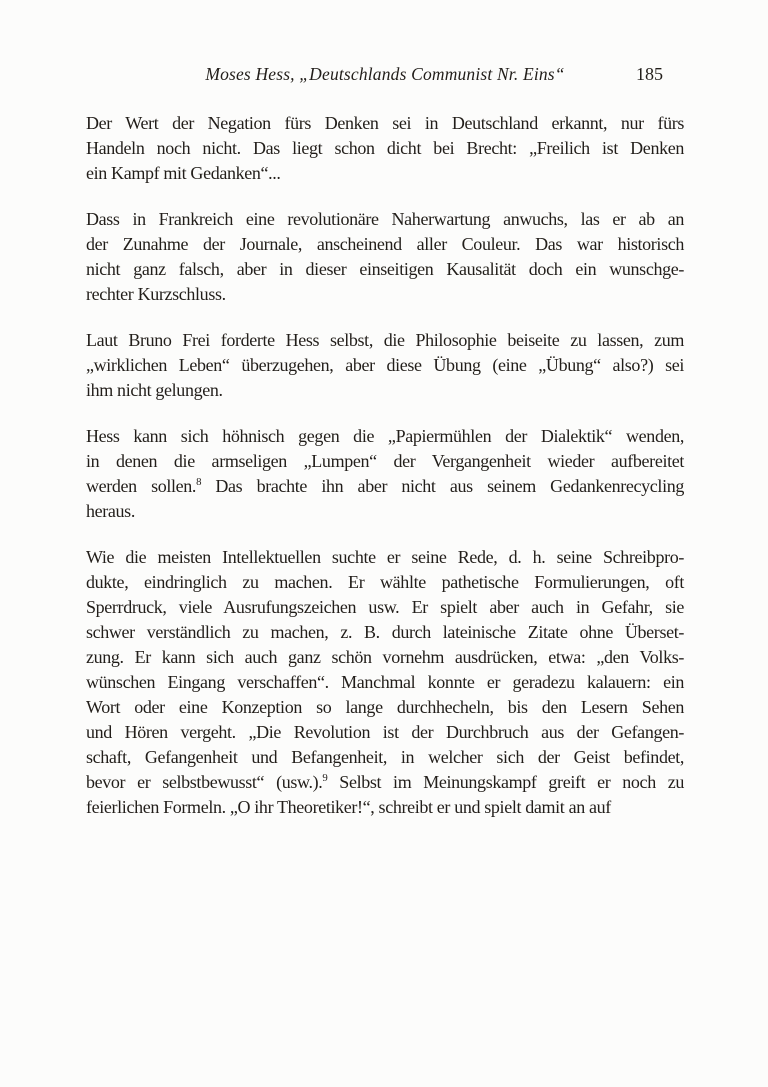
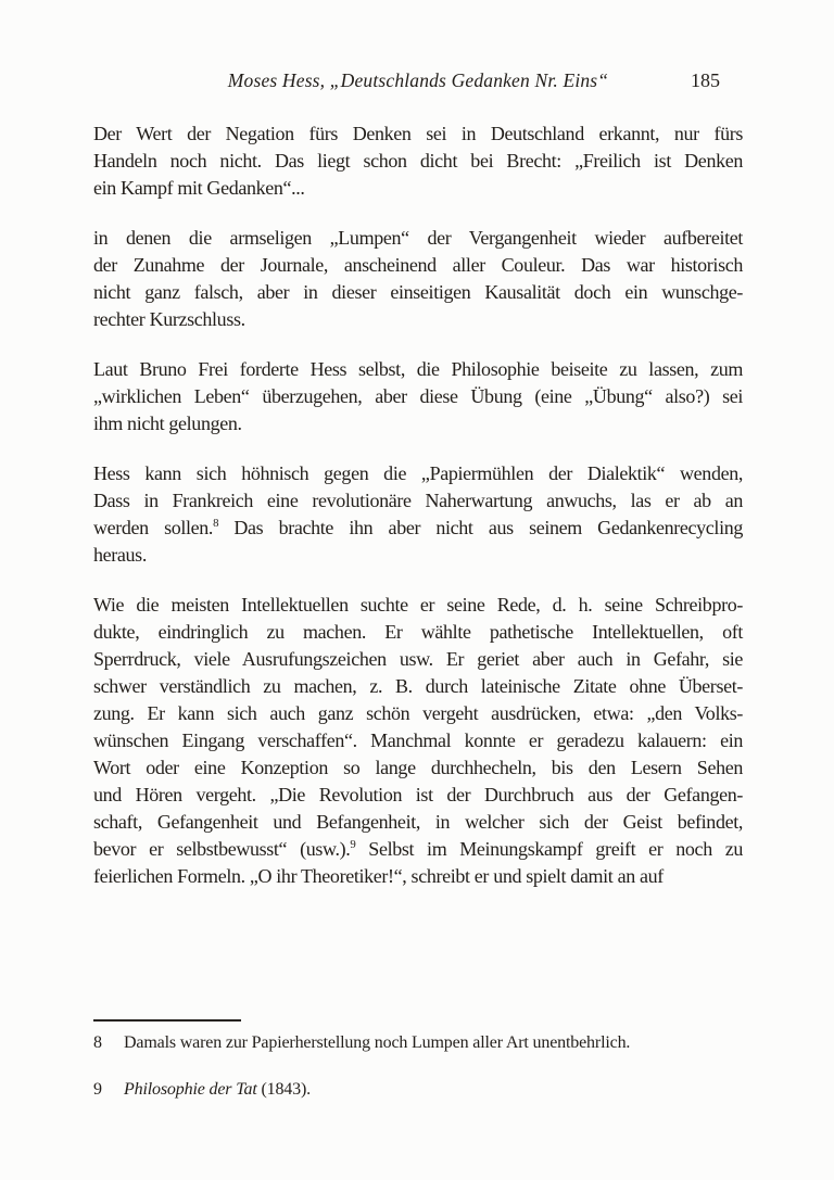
- Moses Hess, „Deutschlands Communist Nr. Eins“
+ Moses Hess, „Deutschlands Gedanken Nr. Eins“
  185
  Der Wert der Negation fürs Denken sei in Deutschland erkannt, nur fürs
  Handeln noch nicht. Das liegt schon dicht bei Brecht: „Freilich ist Denken
  ein Kampf mit Gedanken“...
- Dass in Frankreich eine revolutionäre Naherwartung anwuchs, las er ab an
+ in denen die armseligen „Lumpen“ der Vergangenheit wieder aufbereitet
  der Zunahme der Journale, anscheinend aller Couleur. Das war historisch
  nicht ganz falsch, aber in dieser einseitigen Kausalität doch ein wunschge-
  rechter Kurzschluss.
  Laut Bruno Frei forderte Hess selbst, die Philosophie beiseite zu lassen, zum
  „wirklichen Leben“ überzugehen, aber diese Übung (eine „Übung“ also?) sei
  ihm nicht gelungen.
  Hess kann sich höhnisch gegen die „Papiermühlen der Dialektik“ wenden,
- in denen die armseligen „Lumpen“ der Vergangenheit wieder aufbereitet
+ Dass in Frankreich eine revolutionäre Naherwartung anwuchs, las er ab an
  werden sollen.8 Das brachte ihn aber nicht aus seinem Gedankenrecycling
  heraus.
  Wie die meisten Intellektuellen suchte er seine Rede, d. h. seine Schreibpro-
- dukte, eindringlich zu machen. Er wählte pathetische Formulierungen, oft
+ dukte, eindringlich zu machen. Er wählte pathetische Intellektuellen, oft
- Sperrdruck, viele Ausrufungszeichen usw. Er spielt aber auch in Gefahr, sie
+ Sperrdruck, viele Ausrufungszeichen usw. Er geriet aber auch in Gefahr, sie
  schwer verständlich zu machen, z. B. durch lateinische Zitate ohne Überset-
- zung. Er kann sich auch ganz schön vornehm ausdrücken, etwa: „den Volks-
+ zung. Er kann sich auch ganz schön vergeht ausdrücken, etwa: „den Volks-
  wünschen Eingang verschaffen“. Manchmal konnte er geradezu kalauern: ein
  Wort oder eine Konzeption so lange durchhecheln, bis den Lesern Sehen
  und Hören vergeht. „Die Revolution ist der Durchbruch aus der Gefangen-
  schaft, Gefangenheit und Befangenheit, in welcher sich der Geist befindet,
  bevor er selbstbewusst“ (usw.).9 Selbst im Meinungskampf greift er noch zu
  feierlichen Formeln. „O ihr Theoretiker!“, schreibt er und spielt damit an auf
+ 8
+ Damals waren zur Papierherstellung noch Lumpen aller Art unentbehrlich.
+ 9
+ Philosophie der Tat (1843).
